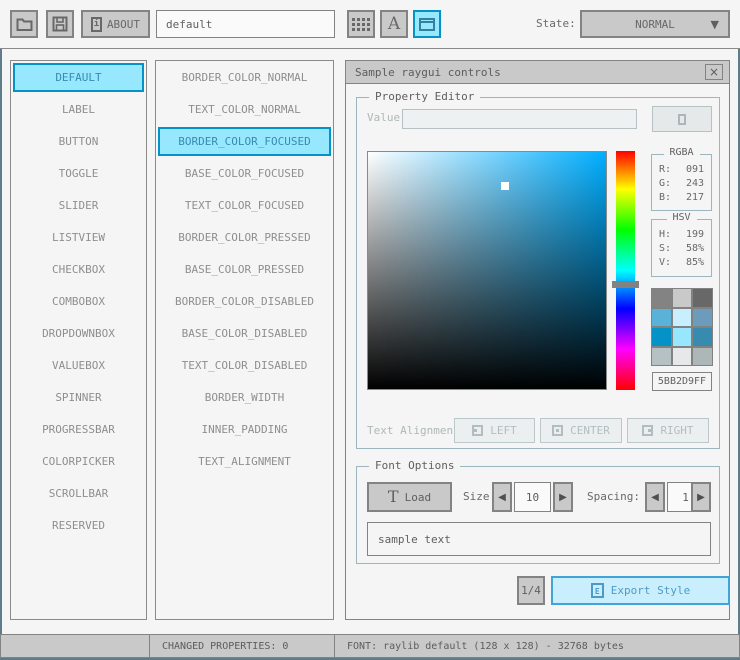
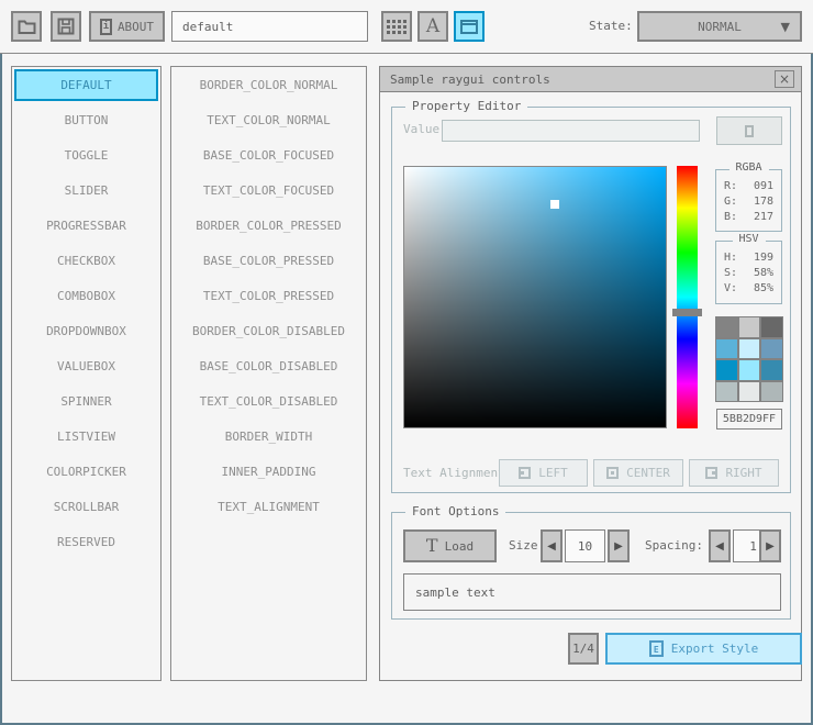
  i
  ABOUT
  default
  A
  State:
  NORMAL
  ▼
  DEFAULT
- LABEL
  BUTTON
  TOGGLE
  SLIDER
- LISTVIEW
+ PROGRESSBAR
  CHECKBOX
  COMBOBOX
  DROPDOWNBOX
  VALUEBOX
  SPINNER
- PROGRESSBAR
+ LISTVIEW
  COLORPICKER
  SCROLLBAR
  RESERVED
  BORDER_COLOR_NORMAL
  TEXT_COLOR_NORMAL
- BORDER_COLOR_FOCUSED
  BASE_COLOR_FOCUSED
  TEXT_COLOR_FOCUSED
  BORDER_COLOR_PRESSED
  BASE_COLOR_PRESSED
+ TEXT_COLOR_PRESSED
  BORDER_COLOR_DISABLED
  BASE_COLOR_DISABLED
  TEXT_COLOR_DISABLED
  BORDER_WIDTH
  INNER_PADDING
  TEXT_ALIGNMENT
  Sample raygui controls
  ×
  Property Editor
  Value
  RGBA
  R:
  091
  G:
- 243
+ 178
  B:
  217
  HSV
  H:
  199
  S:
  58%
  V:
  85%
  5BB2D9FF
  Text Alignmen
  LEFT
  CENTER
  RIGHT
  Font Options
  T
  Load
  Size
  ◀
  10
  ▶
  Spacing:
  ◀
  1
  ▶
  sample text
  1/4
  E
  Export Style
- CHANGED PROPERTIES: 0
- FONT: raylib default (128 x 128) - 32768 bytes
